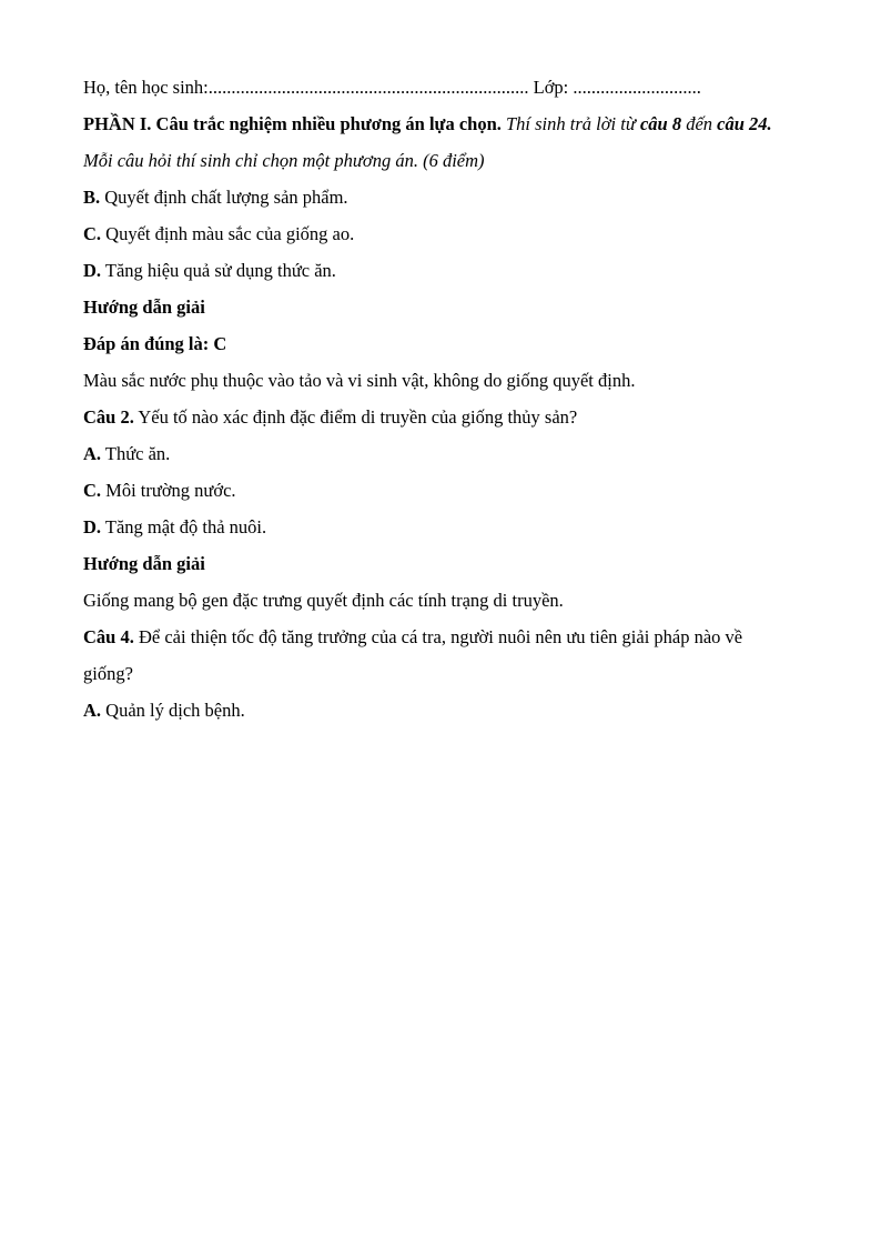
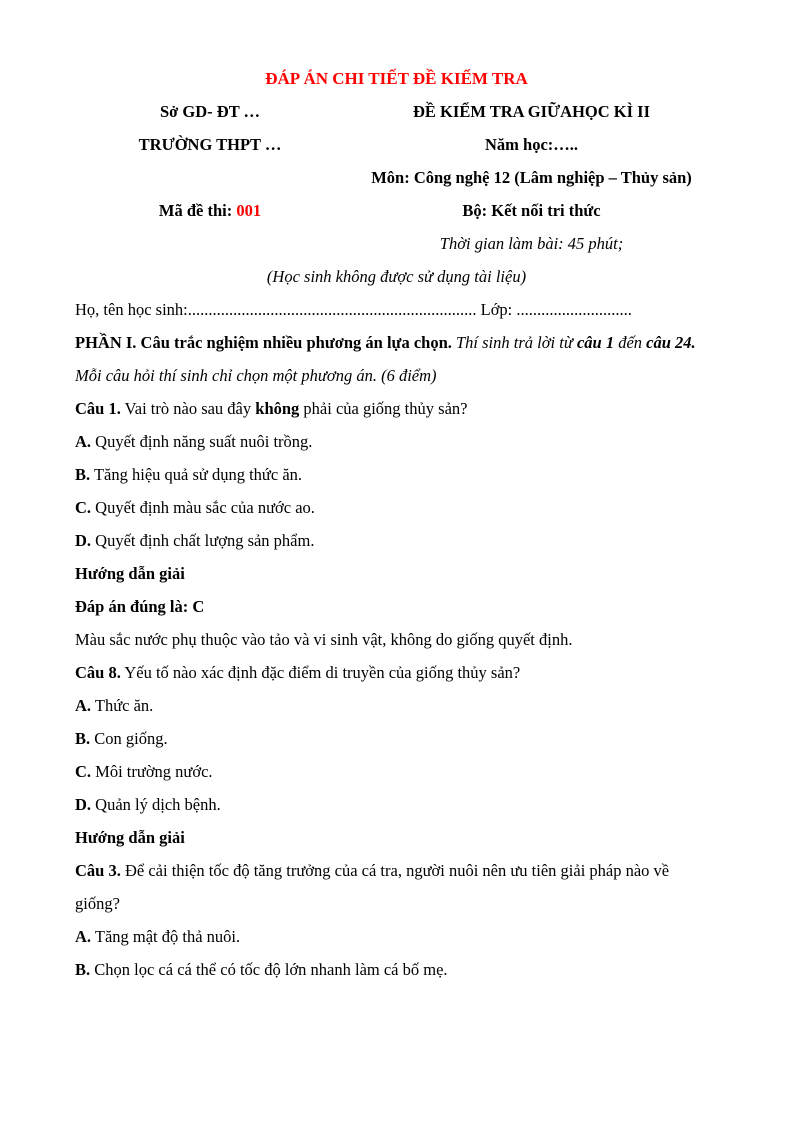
+ ĐÁP ÁN CHI TIẾT ĐỀ KIỂM TRA
+ Sở GD- ĐT …
+ ĐỀ KIỂM TRA GIỮAHỌC KÌ II
+ TRƯỜNG THPT …
+ Năm học:…..
+ Môn: Công nghệ 12 (Lâm nghiệp – Thủy sản)
+ Mã đề thi: 001
+ Bộ: Kết nối tri thức
+ Thời gian làm bài: 45 phút;
+ (Học sinh không được sử dụng tài liệu)
  Họ, tên học sinh:...................................................................... Lớp: ............................
- PHẦN I. Câu trắc nghiệm nhiều phương án lựa chọn. Thí sinh trả lời từ câu 8 đến câu 24. Mỗi câu hỏi thí sinh chỉ chọn một phương án. (6 điểm)
+ PHẦN I. Câu trắc nghiệm nhiều phương án lựa chọn. Thí sinh trả lời từ câu 1 đến câu 24. Mỗi câu hỏi thí sinh chỉ chọn một phương án. (6 điểm)
+ Câu 1. Vai trò nào sau đây không phải của giống thủy sản?
+ A. Quyết định năng suất nuôi trồng.
- B. Quyết định chất lượng sản phẩm.
+ B. Tăng hiệu quả sử dụng thức ăn.
- C. Quyết định màu sắc của giống ao.
+ C. Quyết định màu sắc của nước ao.
- D. Tăng hiệu quả sử dụng thức ăn.
+ D. Quyết định chất lượng sản phẩm.
  Hướng dẫn giải
  Đáp án đúng là: C
  Màu sắc nước phụ thuộc vào tảo và vi sinh vật, không do giống quyết định.
- Câu 2. Yếu tố nào xác định đặc điểm di truyền của giống thủy sản?
+ Câu 8. Yếu tố nào xác định đặc điểm di truyền của giống thủy sản?
  A. Thức ăn.
+ B. Con giống.
  C. Môi trường nước.
- D. Tăng mật độ thả nuôi.
+ D. Quản lý dịch bệnh.
  Hướng dẫn giải
- Giống mang bộ gen đặc trưng quyết định các tính trạng di truyền.
- Câu 4. Để cải thiện tốc độ tăng trưởng của cá tra, người nuôi nên ưu tiên giải pháp nào về giống?
+ Câu 3. Để cải thiện tốc độ tăng trưởng của cá tra, người nuôi nên ưu tiên giải pháp nào về giống?
- A. Quản lý dịch bệnh.
+ A. Tăng mật độ thả nuôi.
+ B. Chọn lọc cá cá thể có tốc độ lớn nhanh làm cá bố mẹ.
